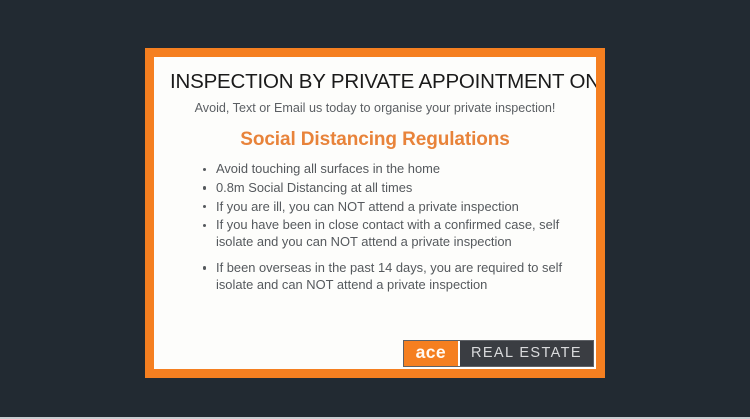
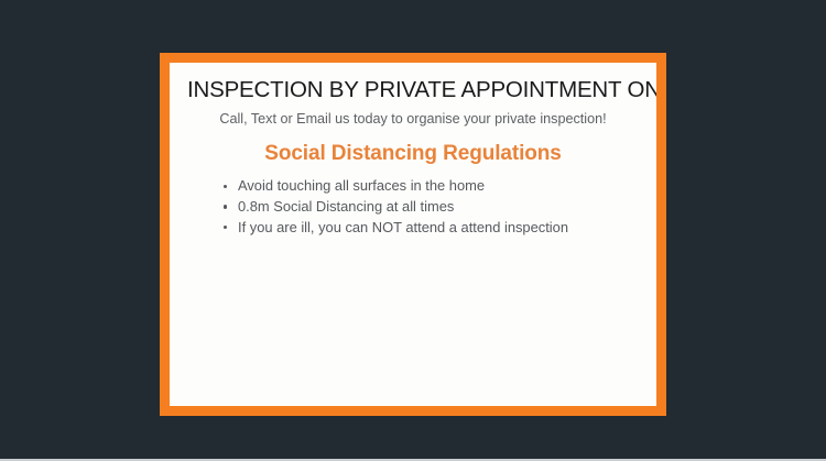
  INSPECTION BY PRIVATE APPOINTMENT ON
- Avoid, Text or Email us today to organise your private inspection!
+ Call, Text or Email us today to organise your private inspection!
  Social Distancing Regulations
  Avoid touching all surfaces in the home
  0.8m Social Distancing at all times
- If you are ill, you can NOT attend a private inspection
+ If you are ill, you can NOT attend a attend inspection
- If you have been in close contact with a confirmed case, self isolate and you can NOT attend a private inspection
- If been overseas in the past 14 days, you are required to self isolate and can NOT attend a private inspection
- ace
- REAL ESTATE
